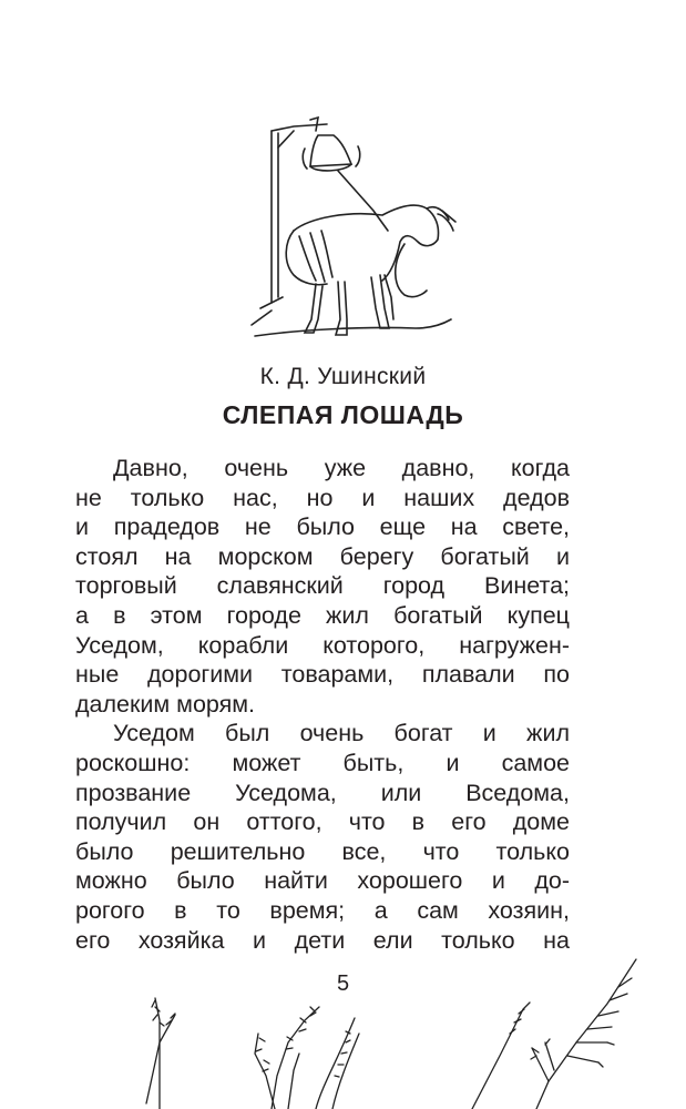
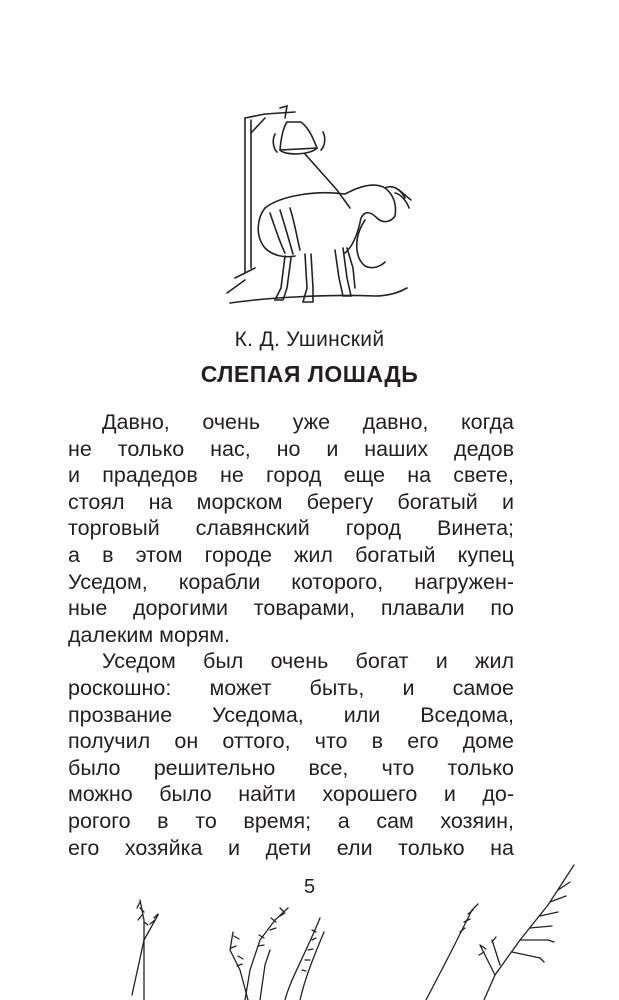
  К. Д. Ушинский
  СЛЕПАЯ ЛОШАДЬ
  Давно, очень уже давно, когда
  не только нас, но и наших дедов
- и прадедов не было еще на свете,
+ и прадедов не город еще на свете,
  стоял на морском берегу богатый и
  торговый славянский город Винета;
  а в этом городе жил богатый купец
  Уседом, корабли которого, нагружен-
  ные дорогими товарами, плавали по
  далеким морям.
  Уседом был очень богат и жил
  роскошно: может быть, и самое
  прозвание Уседома, или Вседома,
  получил он оттого, что в его доме
  было решительно все, что только
  можно было найти хорошего и до-
  рогого в то время; а сам хозяин,
  его хозяйка и дети ели только на
  5
